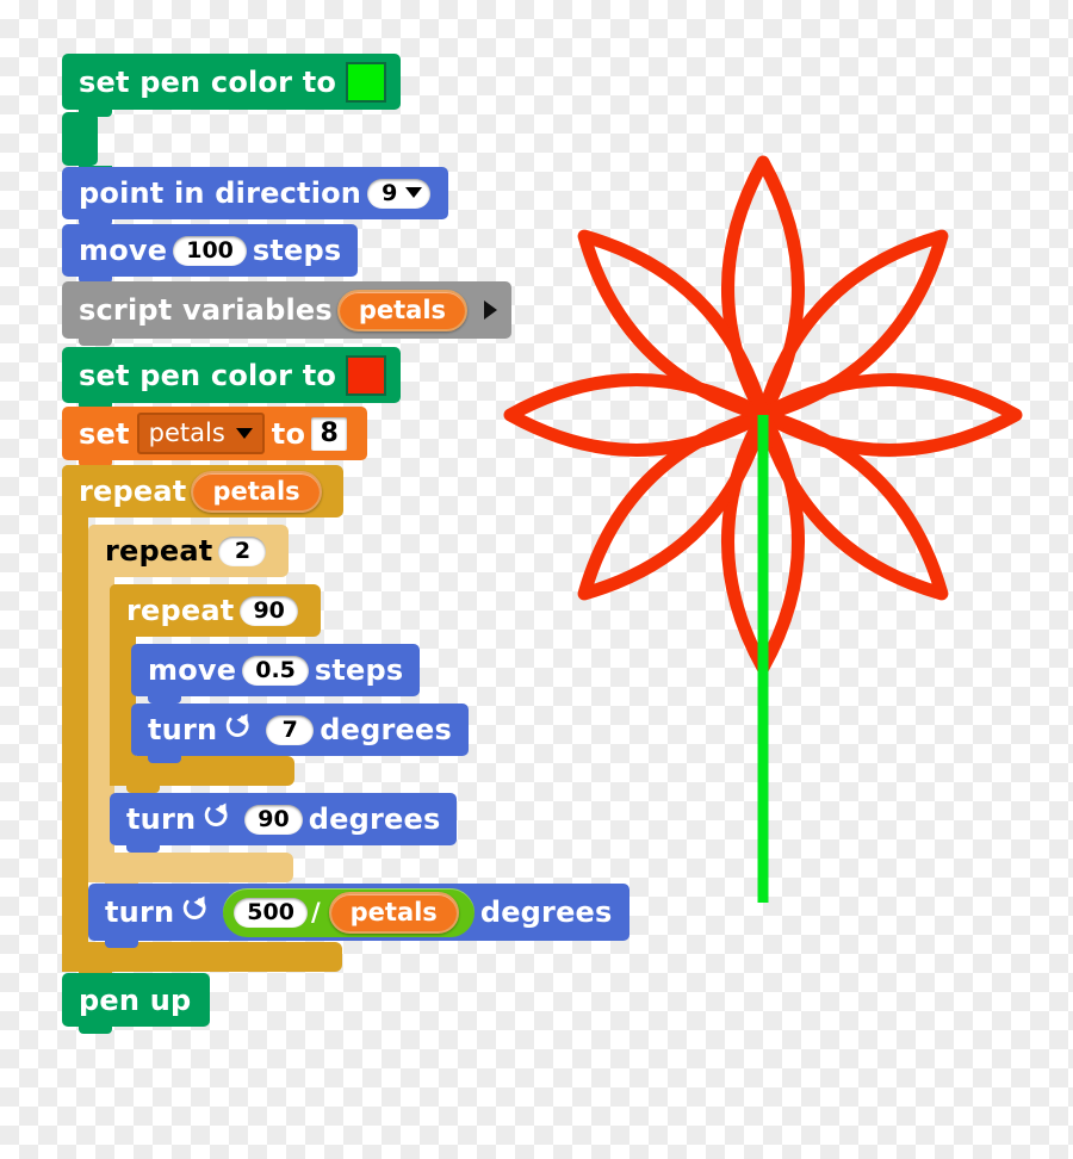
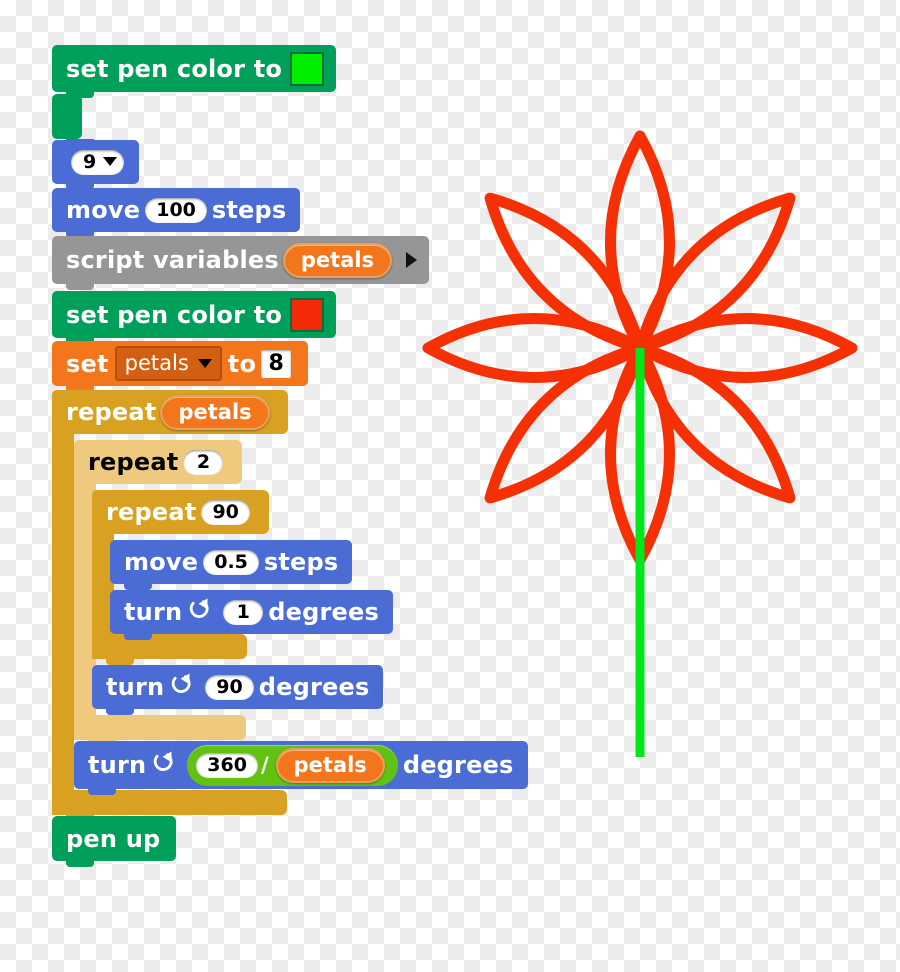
  set pen color to
- point in direction
  9
  move
  100
  steps
  script variables
  petals
  set pen color to
  set
  petals
  to
  8
  repeat
  petals
  repeat
  2
  repeat
  90
  move
  0.5
  steps
  turn
- 7
+ 1
  degrees
  turn
  90
  degrees
  turn
- 500
+ 360
  /
  petals
  degrees
  pen up
